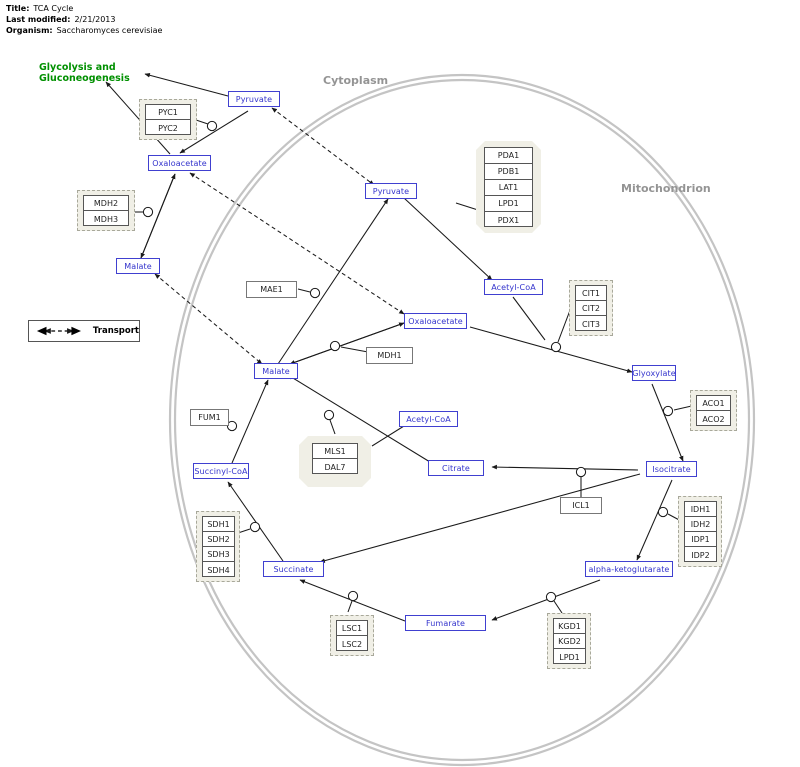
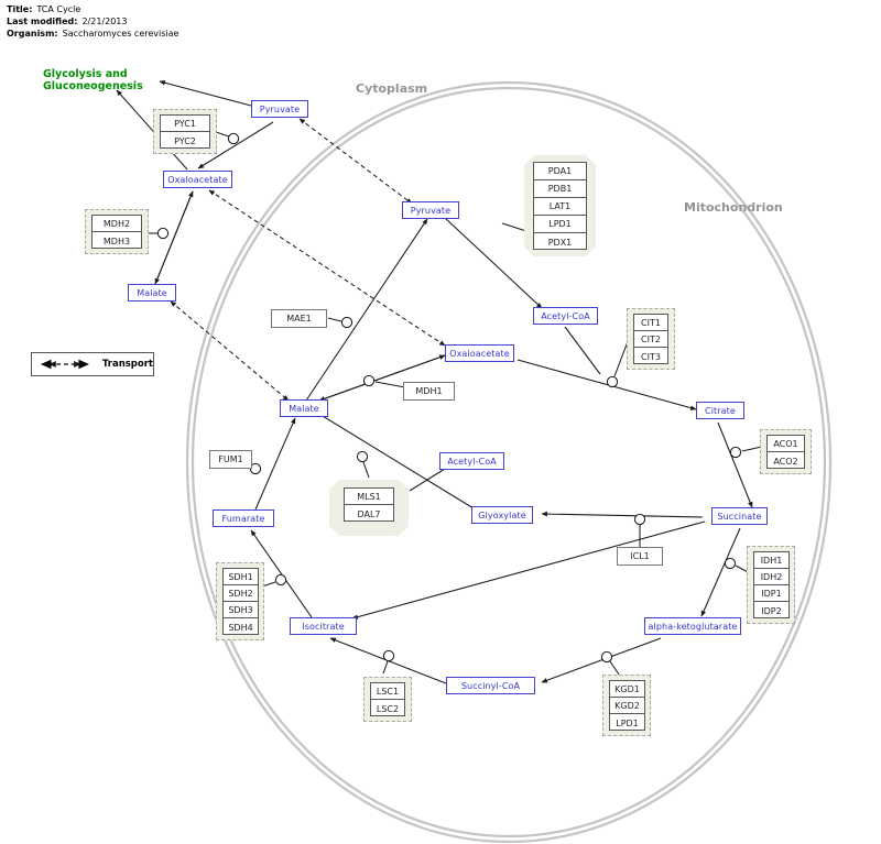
  Title: TCA Cycle
  Last modified: 2/21/2013
  Organism: Saccharomyces cerevisiae
  Cytoplasm
  Mitochondrion
  Glycolysis and
  Gluconeogenesis
  Transport
  Pyruvate
  Oxaloacetate
  Malate
  Pyruvate
  Acetyl-CoA
  Oxaloacetate
  Malate
- Glyoxylate
+ Citrate
- Isocitrate
+ Succinate
  Acetyl-CoA
- Citrate
+ Glyoxylate
- Succinyl-CoA
+ Fumarate
- Succinate
+ Isocitrate
  alpha-ketoglutarate
- Fumarate
+ Succinyl-CoA
  PYC1
  PYC2
  MDH2
  MDH3
  PDA1
  PDB1
  LAT1
  LPD1
  PDX1
  CIT1
  CIT2
  CIT3
  ACO1
  ACO2
  IDH1
  IDH2
  IDP1
  IDP2
  MLS1
  DAL7
  SDH1
  SDH2
  SDH3
  SDH4
  LSC1
  LSC2
  KGD1
  KGD2
  LPD1
  MAE1
  MDH1
  FUM1
  ICL1
